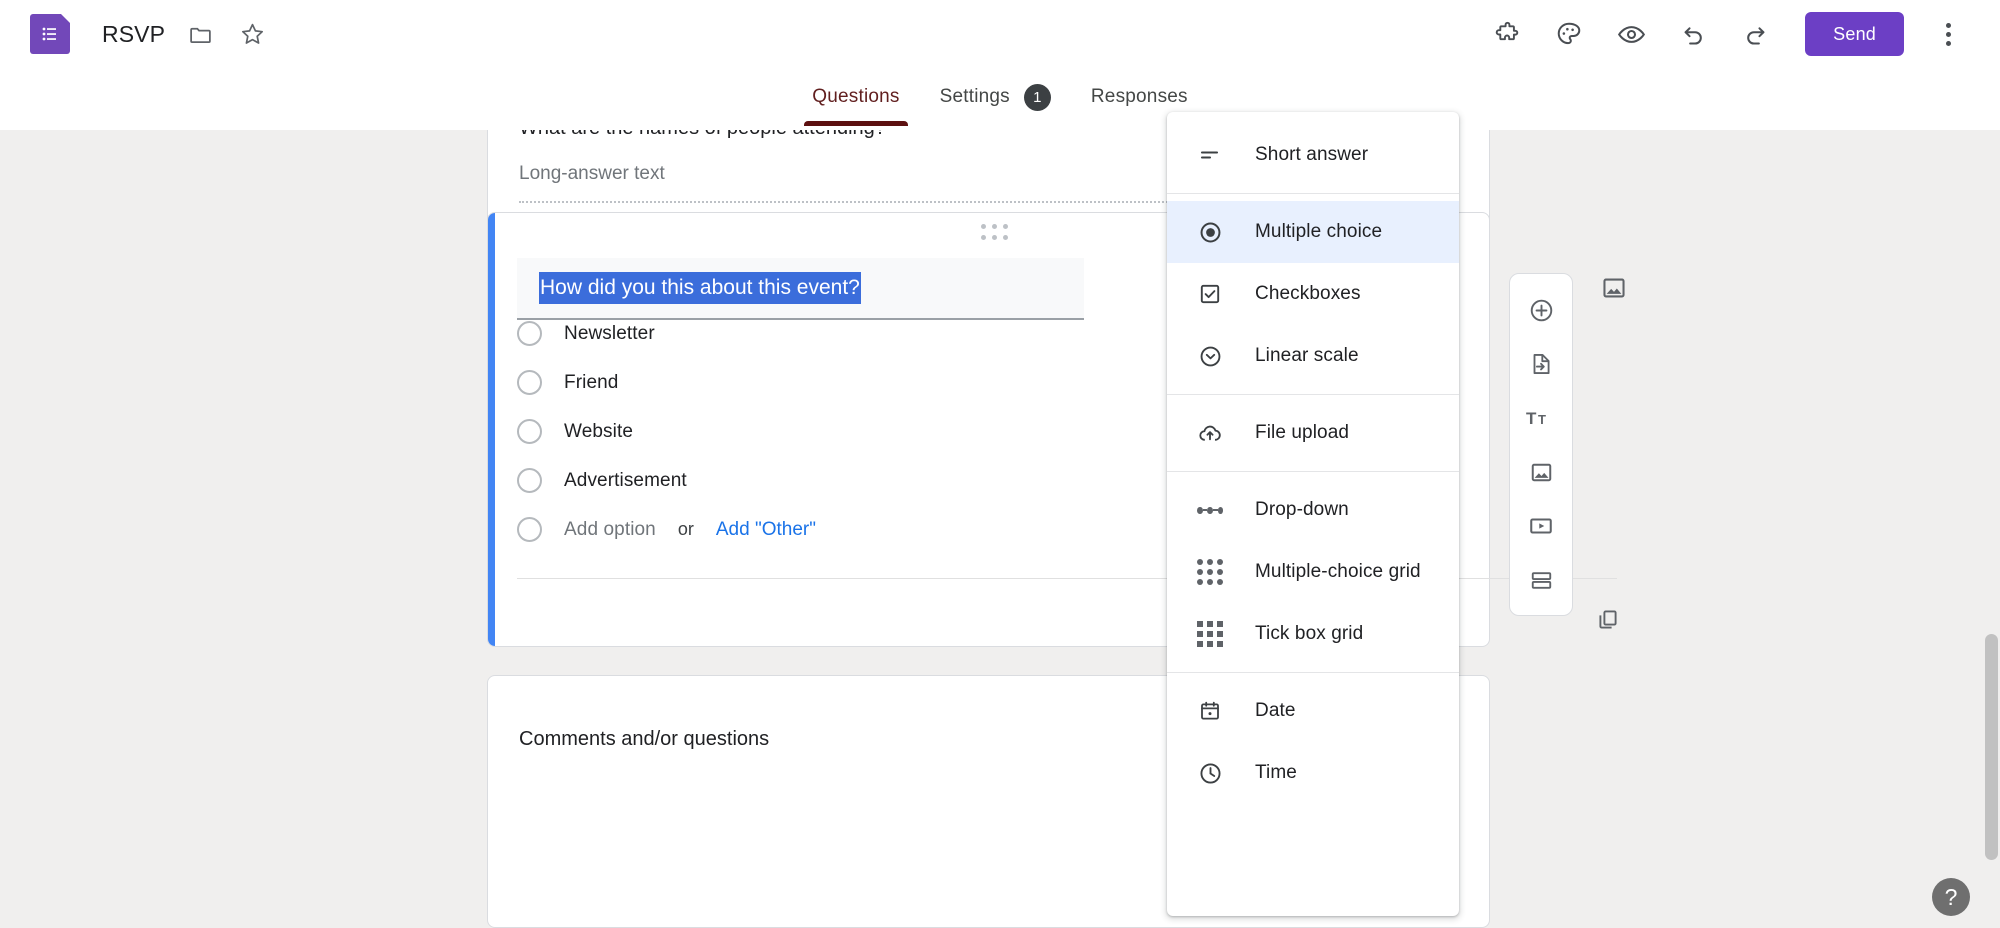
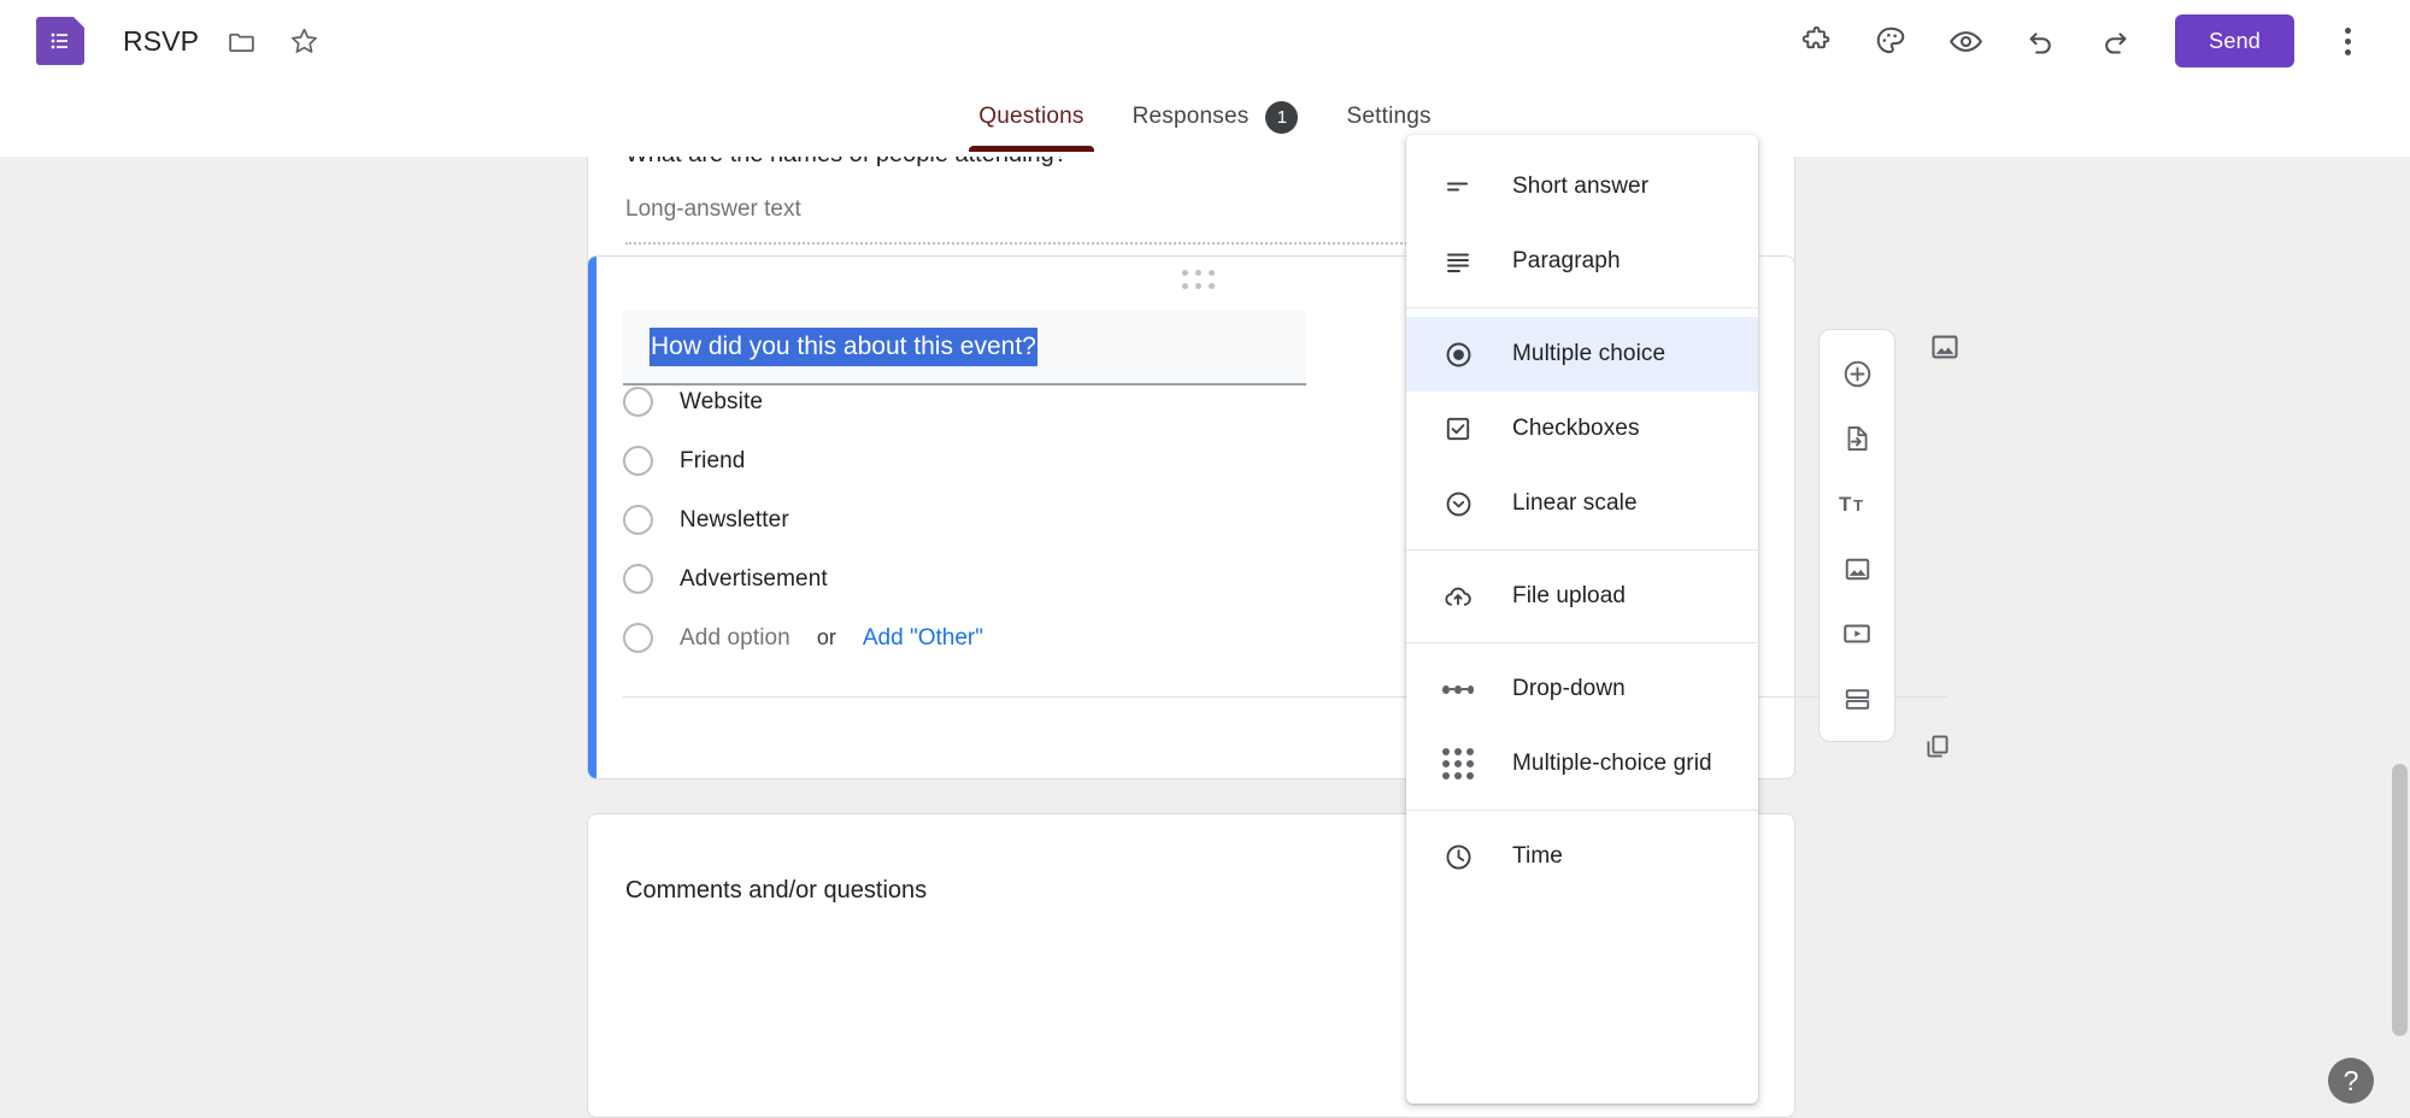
  RSVP
  Send
  Questions
- Settings
+ Responses
  1
- Responses
+ Settings
  Long-answer text
  How did you this about this event?
- Newsletter
+ Website
  Friend
- Website
+ Newsletter
  Advertisement
  Add option
  or
  Add "Other"
  Comments and/or questions
  T
  T
  Short answer
+ Paragraph
  Multiple choice
  Checkboxes
  Linear scale
  File upload
  Drop-down
  Multiple-choice grid
- Tick box grid
- Date
  Time
  ?
